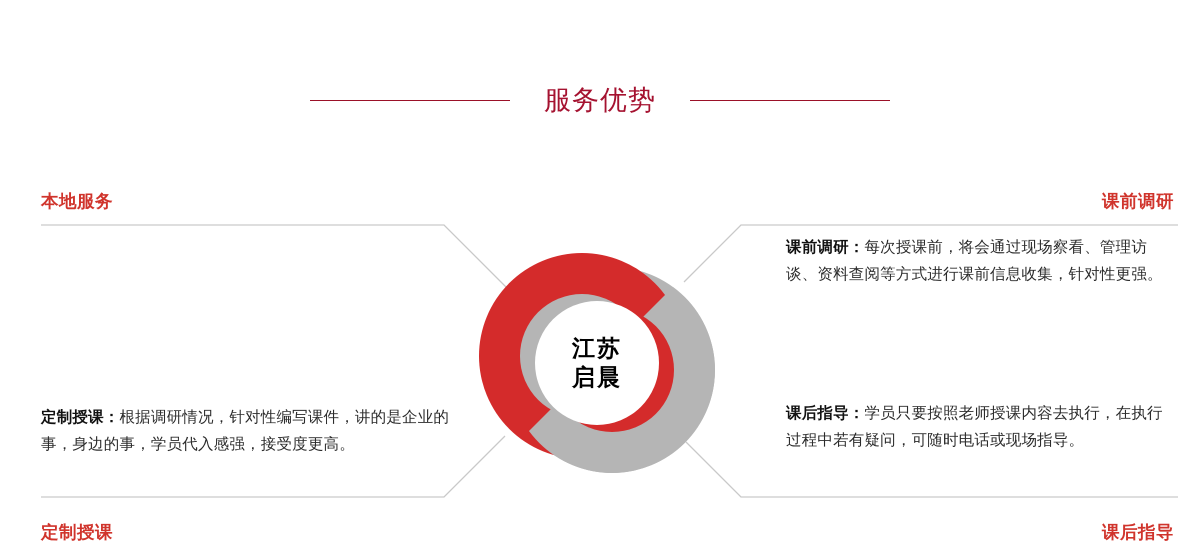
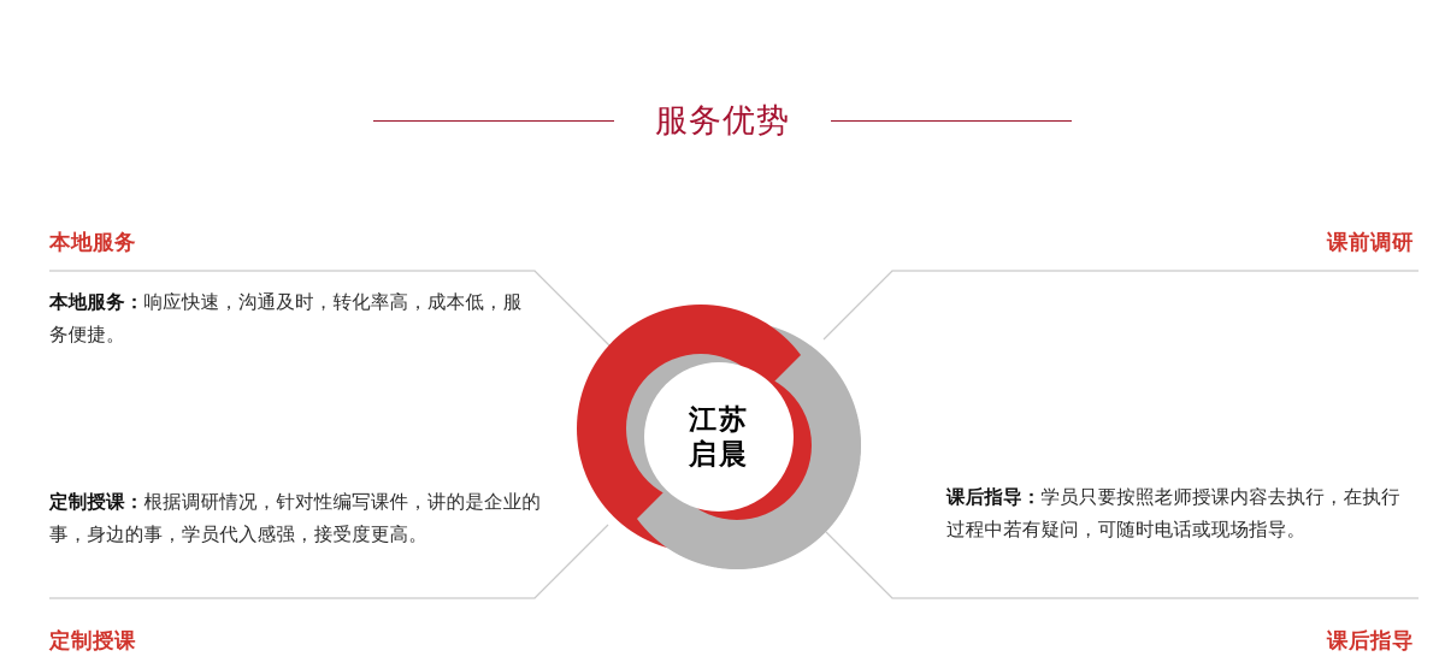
  服务优势
  本地服务
  课前调研
  定制授课
  课后指导
+ 本地服务：响应快速，沟通及时，转化率高，成本低，服务便捷。
  定制授课：根据调研情况，针对性编写课件，讲的是企业的事，身边的事，学员代入感强，接受度更高。
- 课前调研：每次授课前，将会通过现场察看、管理访谈、资料查阅等方式进行课前信息收集，针对性更强。
  课后指导：学员只要按照老师授课内容去执行，在执行过程中若有疑问，可随时电话或现场指导。
  江苏
  启晨
